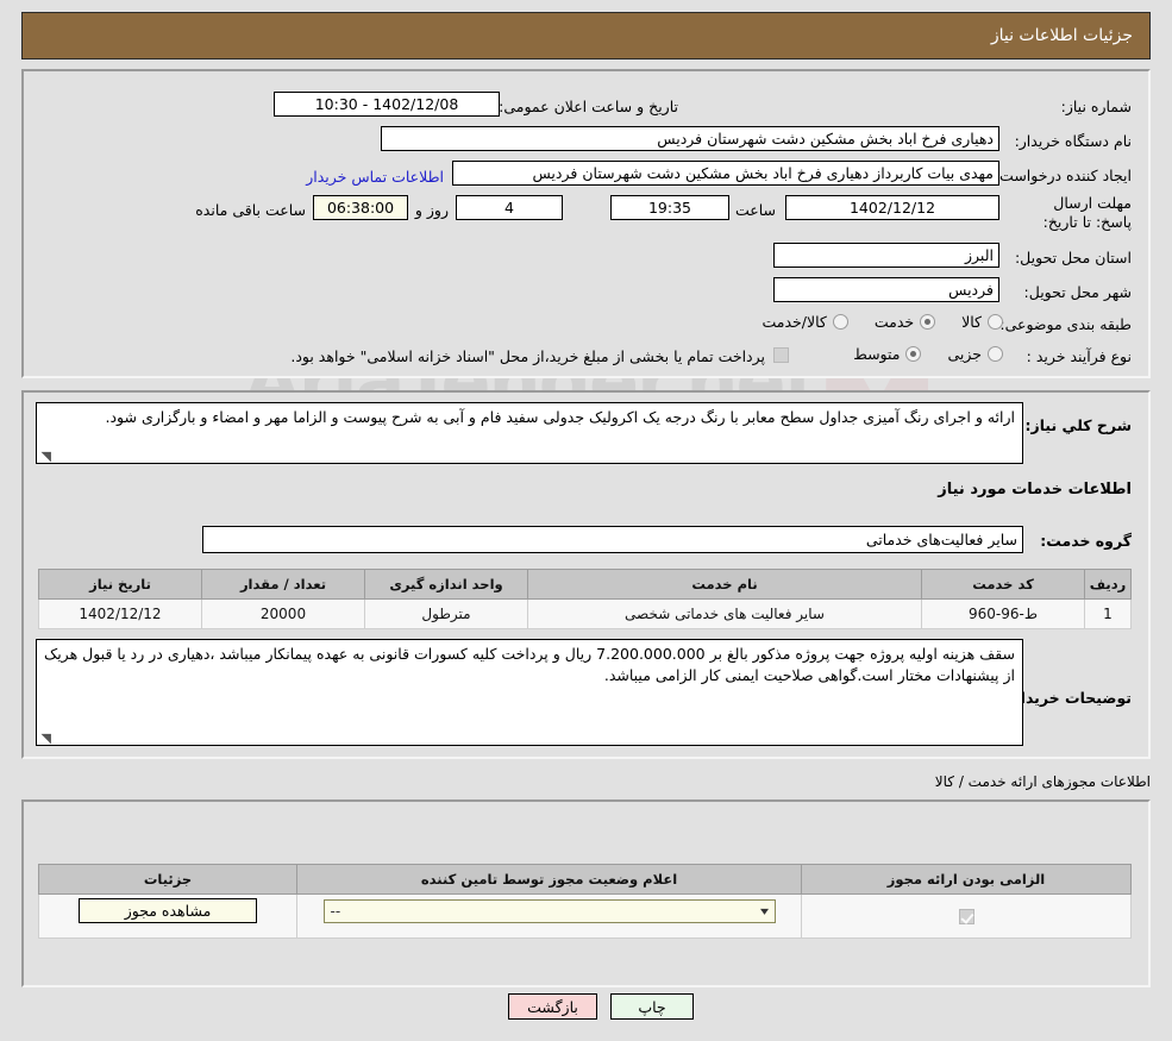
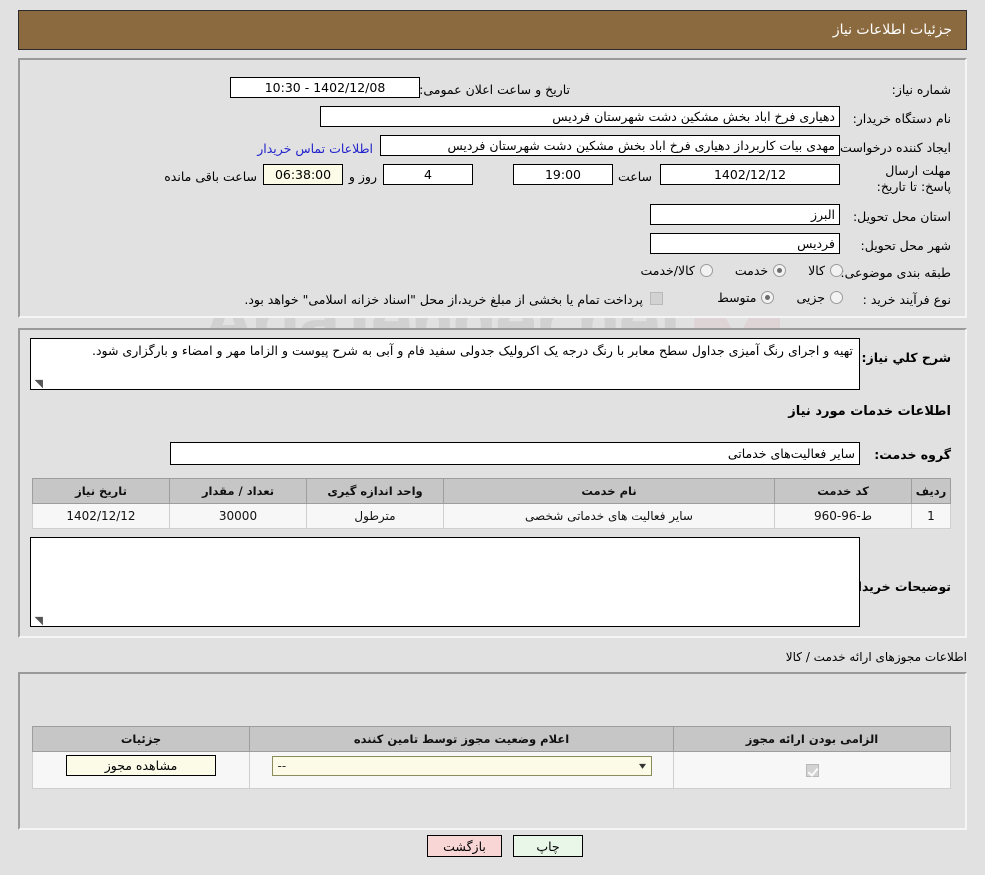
  AriaTender.net
  جزئیات اطلاعات نیاز
  شماره نیاز:
  تاریخ و ساعت اعلان عمومی:
  1402/12/08 - 10:30
  نام دستگاه خریدار:
  دهیاری فرخ اباد بخش مشکین دشت شهرستان فردیس
  ایجاد کننده درخواست
  مهدی بیات کاربرداز دهیاری فرخ اباد بخش مشکین دشت شهرستان فردیس
  اطلاعات تماس خریدار
  مهلت ارسال پاسخ: تا تاریخ:
  1402/12/12
  ساعت
- 19:35
+ 19:00
  4
  روز و
  06:38:00
  ساعت باقی مانده
  استان محل تحویل:
  البرز
  شهر محل تحویل:
  فردیس
  طبقه بندی موضوعی
  کالا
  خدمت
  کالا/خدمت
  نوع فرآیند خرید :
  جزیی
  متوسط
  پرداخت تمام یا بخشی از مبلغ خرید،از محل "اسناد خزانه اسلامی" خواهد بود.
  شرح کلي نياز:
- ارائه و اجرای رنگ آمیزی جداول سطح معابر با رنگ درجه یک اکرولیک جدولی سفید فام و آبی به شرح پیوست و الزاما مهر و امضاء و بارگزاری شود.
+ تهیه و اجرای رنگ آمیزی جداول سطح معابر با رنگ درجه یک اکرولیک جدولی سفید فام و آبی به شرح پیوست و الزاما مهر و امضاء و بارگزاری شود.
  ◥
  اطلاعات خدمات مورد نیاز
  گروه خدمت:
  سایر فعالیت‌های خدماتی
  ردیف	کد خدمت	نام خدمت	واحد اندازه گیری	تعداد / مقدار	تاریخ نیاز
- 1	ط-96-960	سایر فعالیت های خدماتی شخصی	مترطول	20000	1402/12/12
+ 1	ط-96-960	سایر فعالیت های خدماتی شخصی	مترطول	30000	1402/12/12
  توضیحات خرید
- سقف هزینه اولیه پروژه جهت پروژه مذکور بالغ بر 7.200.000.000 ریال و پرداخت کلیه کسورات قانونی به عهده پیمانکار میباشد ،دهیاری در رد یا قبول هریک از پیشنهادات مختار است.گواهی صلاحیت ایمنی کار الزامی میباشد.
  ◥
  اطلاعات مجوزهای ارائه خدمت / کالا
  الزامی بودن ارائه مجوز	اعلام وضعیت مجوز توسط تامین کننده	جزئیات
  	▾ --	مشاهده مجوز
  چاپ
  بازگشت
